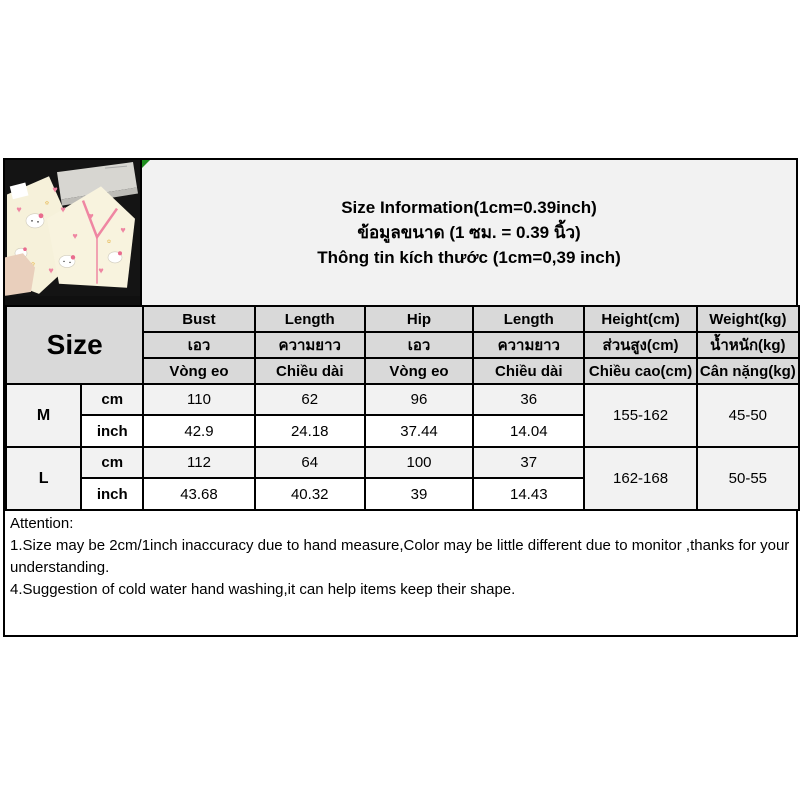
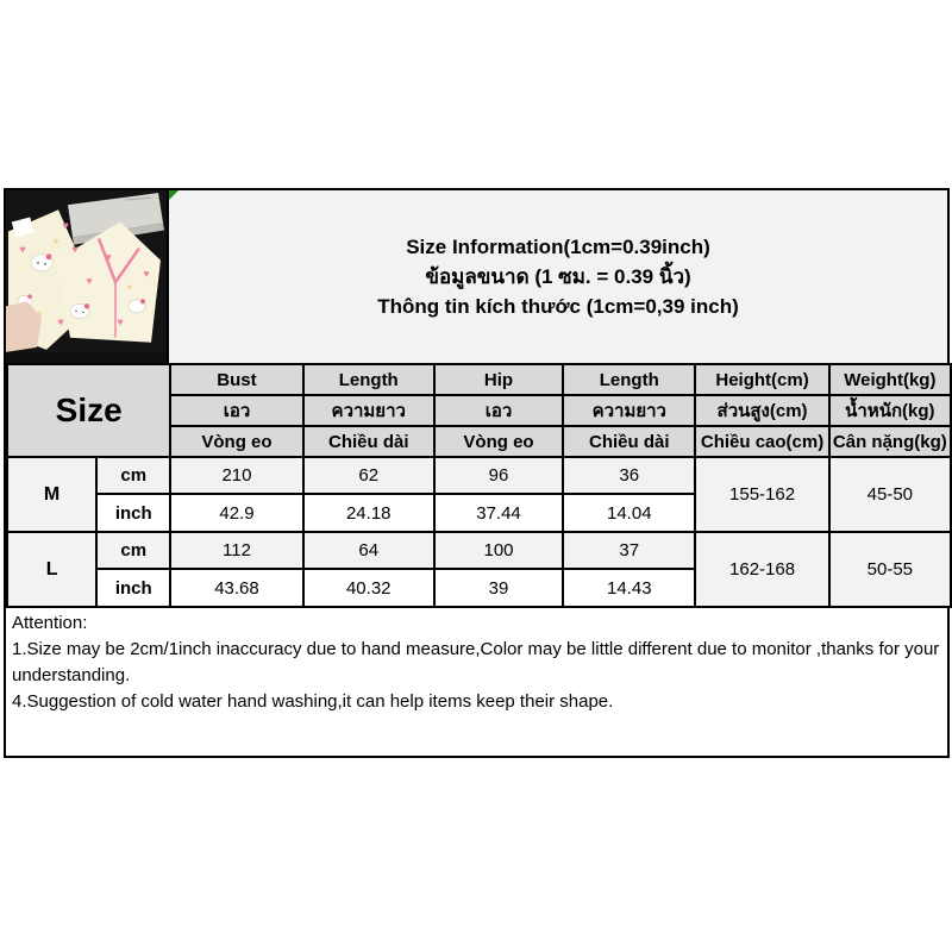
  ♥
  ♥
  ♥
  ♥
  ♥
  ♥
  ♥
  ♥
  Size Information(1cm=0.39inch)
  ข้อมูลขนาด (1 ซม. = 0.39 นิ้ว)
  Thông tin kích thước (1cm=0,39 inch)
  Size	Bust	Length	Hip	Length	Height(cm)	Weight(kg)
  เอว	ความยาว	เอว	ความยาว	ส่วนสูง(cm)	น้ำหนัก(kg)
  Vòng eo	Chiều dài	Vòng eo	Chiều dài	Chiều cao(cm)	Cân nặng(kg)
- M	cm	110	62	96	36	155-162	45-50
+ M	cm	210	62	96	36	155-162	45-50
  inch	42.9	24.18	37.44	14.04
  L	cm	112	64	100	37	162-168	50-55
  inch	43.68	40.32	39	14.43
  Attention:
  1.Size may be 2cm/1inch inaccuracy due to hand measure,Color may be little different due to monitor ,thanks for your understanding.
  4.Suggestion of cold water hand washing,it can help items keep their shape.
